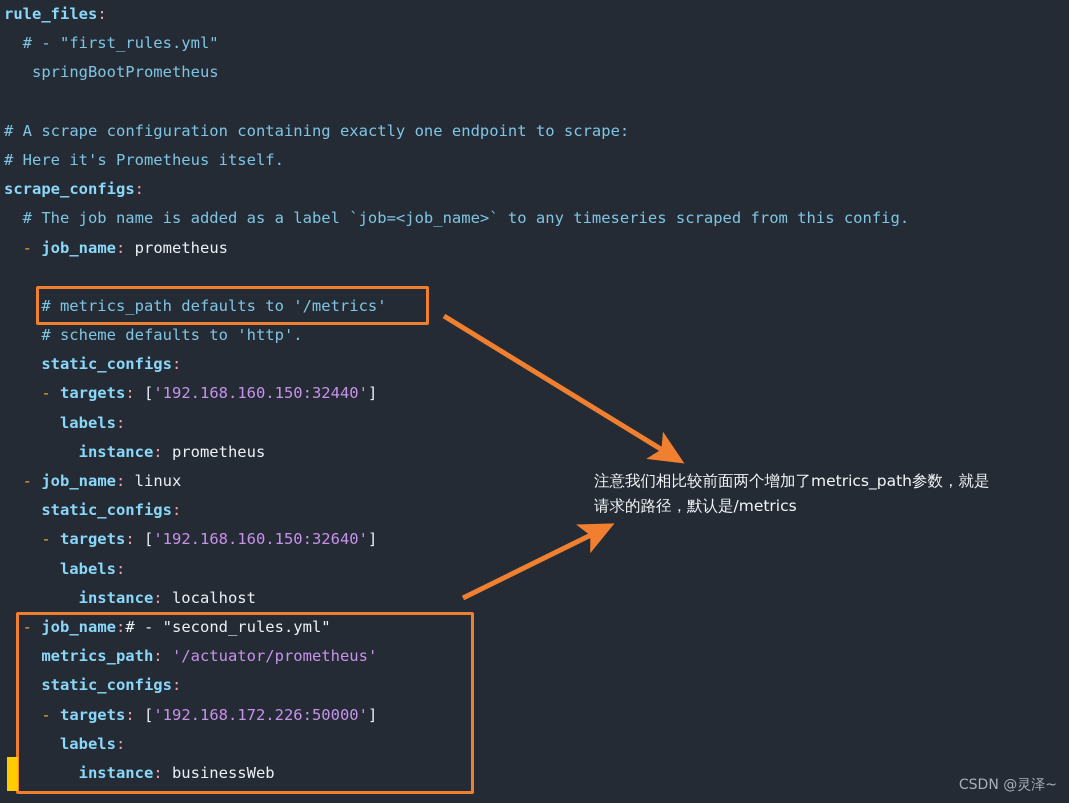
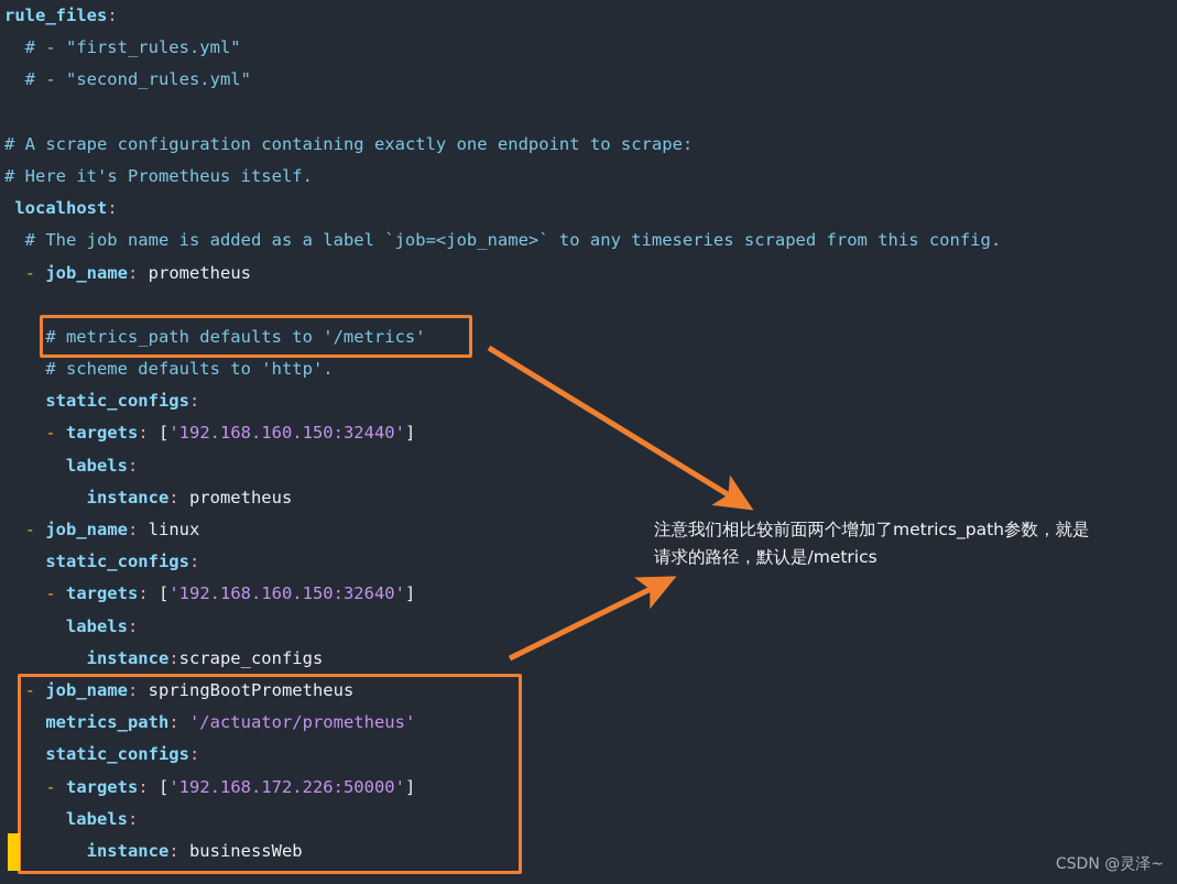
  rule_files:
  # - "first_rules.yml"
- springBootPrometheus
+ # - "second_rules.yml"
  # A scrape configuration containing exactly one endpoint to scrape:
  # Here it's Prometheus itself.
- scrape_configs:
+ localhost:
  # The job name is added as a label `job=<job_name>` to any timeseries scraped from this config.
  - job_name: prometheus
  # metrics_path defaults to '/metrics'
  # scheme defaults to 'http'.
  static_configs:
  - targets: ['192.168.160.150:32440']
  labels:
  instance: prometheus
  - job_name: linux
  static_configs:
  - targets: ['192.168.160.150:32640']
  labels:
- instance: localhost
+ instance:scrape_configs
- - job_name:# - "second_rules.yml"
+ - job_name: springBootPrometheus
  metrics_path: '/actuator/prometheus'
  static_configs:
  - targets: ['192.168.172.226:50000']
  labels:
  instance: businessWeb
  注意我们相比较前面两个增加了metrics_path参数，就是请求的路径，默认是/metrics
  CSDN @灵泽~
